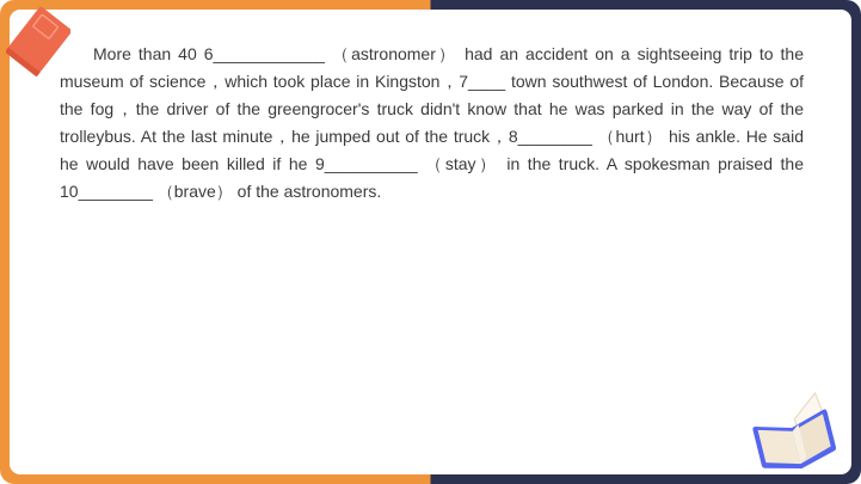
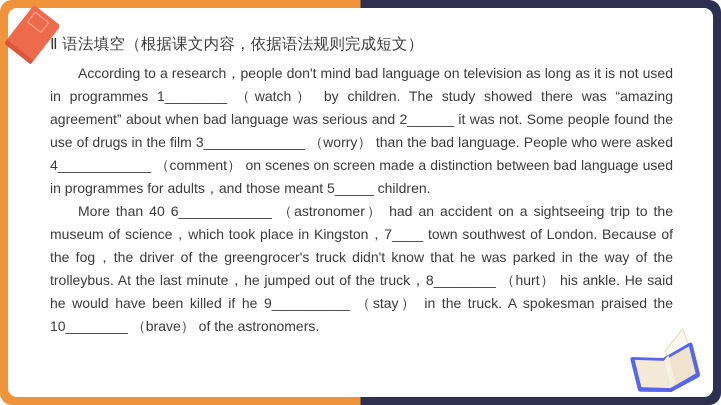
+ Ⅱ 语法填空（根据课文内容，依据语法规则完成短文）
+ According to a research，people don't mind bad language on television as long as it is not used in programmes 1________ （watch） by children. The study showed there was “amazing agreement” about when bad language was serious and 2______ it was not. Some people found the use of drugs in the film 3_____________ （worry） than the bad language. People who were asked 4____________ （comment） on scenes on screen made a distinction between bad language used in programmes for adults，and those meant 5_____ children.
  More than 40 6____________ （astronomer） had an accident on a sightseeing trip to the museum of science，which took place in Kingston，7____ town southwest of London. Because of the fog，the driver of the greengrocer's truck didn't know that he was parked in the way of the trolleybus. At the last minute，he jumped out of the truck，8________ （hurt） his ankle. He said he would have been killed if he 9__________ （stay） in the truck. A spokesman praised the 10________ （brave） of the astronomers.
